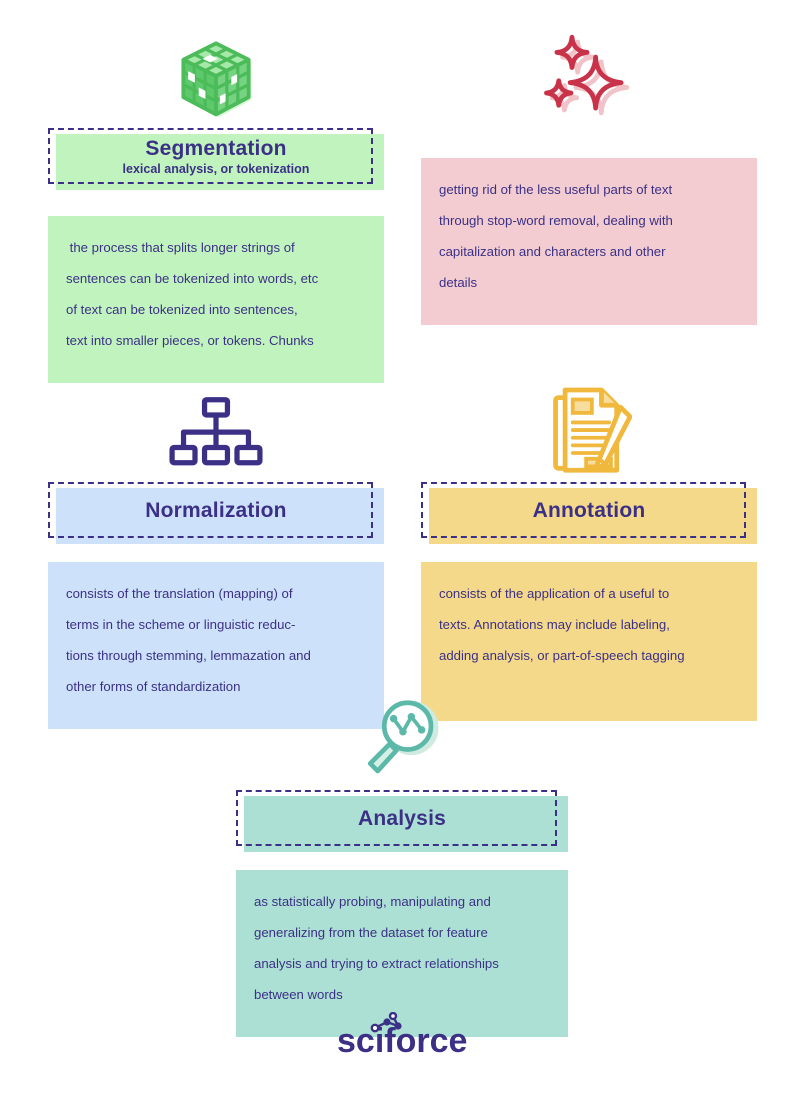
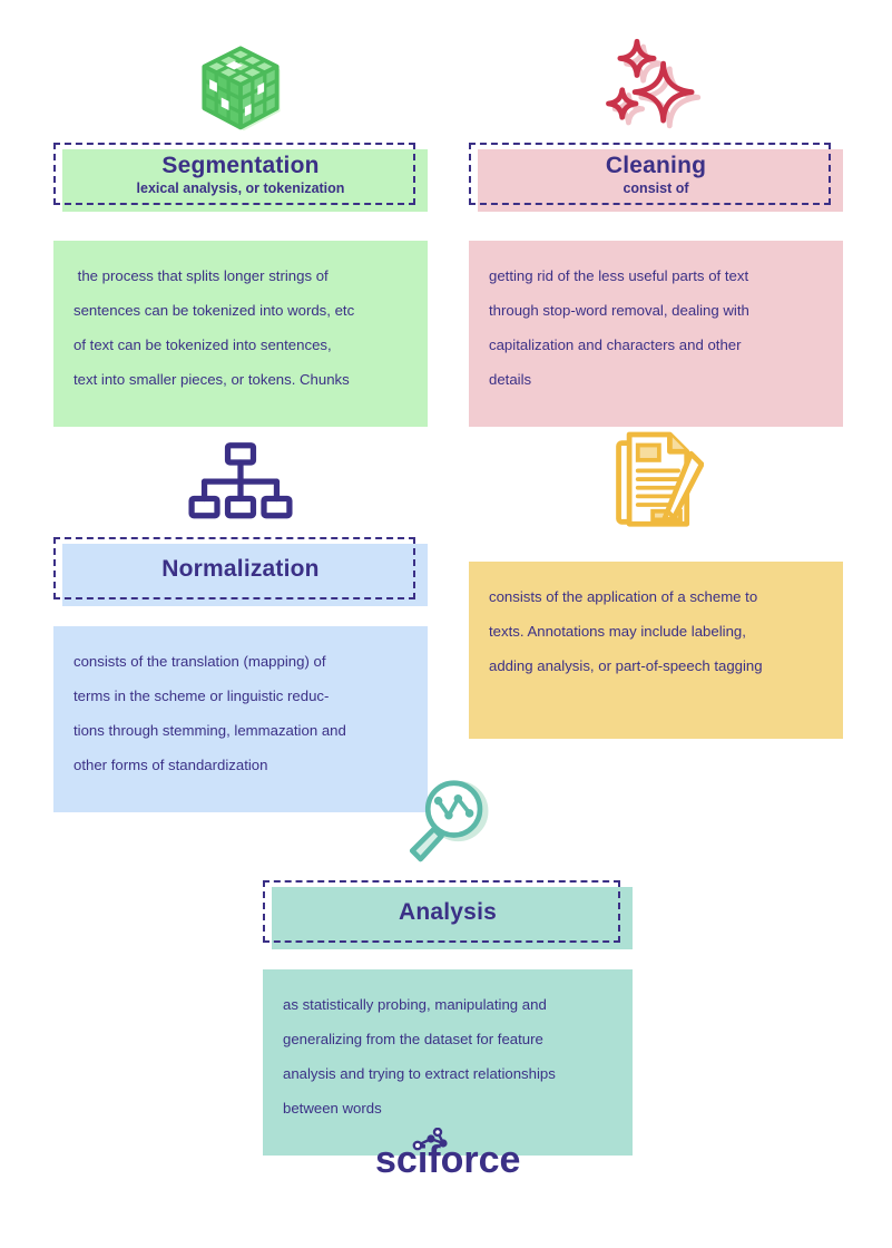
  Segmentation
  lexical analysis, or tokenization
  the process that splits longer strings of
  sentences can be tokenized into words, etc
  of text can be tokenized into sentences,
  text into smaller pieces, or tokens. Chunks
+ Cleaning
+ consist of
  getting rid of the less useful parts of text
  through stop-word removal, dealing with
  capitalization and characters and other
  details
  Normalization
  consists of the translation (mapping) of
  terms in the scheme or linguistic reduc-
  tions through stemming, lemmazation and
  other forms of standardization
- Annotation
- consists of the application of a useful to
+ consists of the application of a scheme to
  texts. Annotations may include labeling,
  adding analysis, or part-of-speech tagging
  Analysis
  as statistically probing, manipulating and
  generalizing from the dataset for feature
  analysis and trying to extract relationships
  between words
  sciforce
